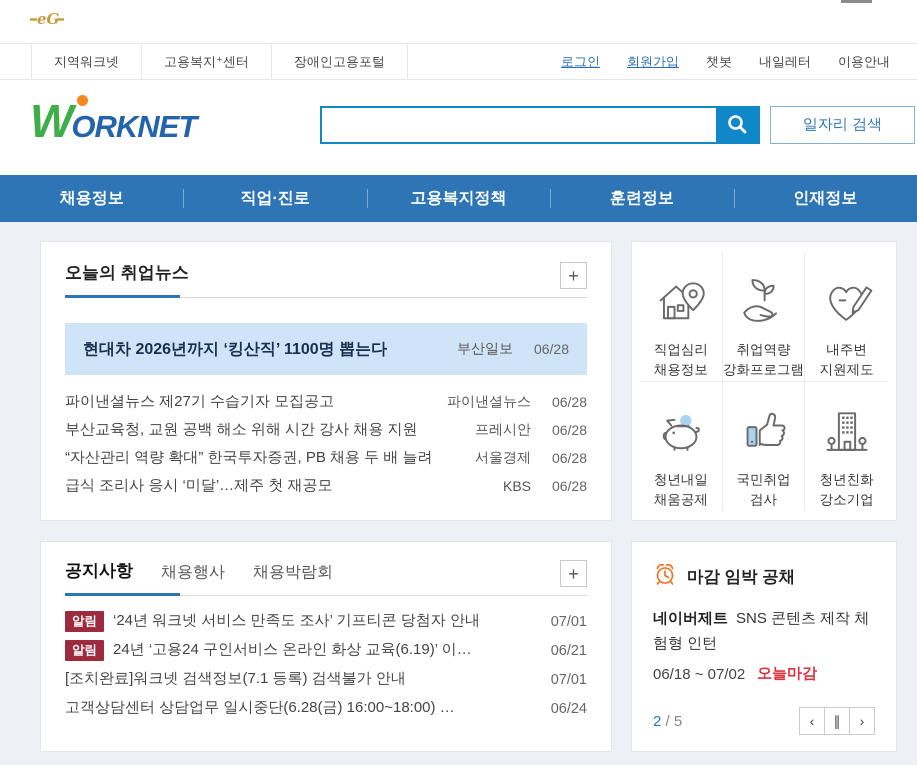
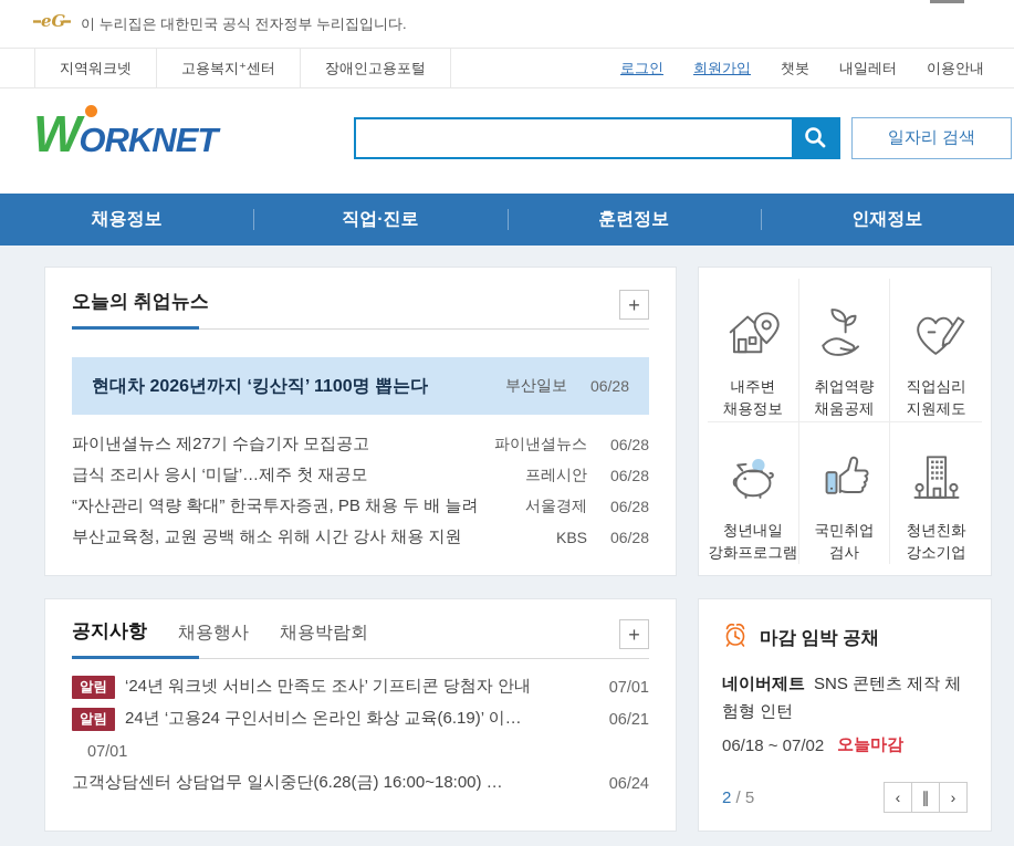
  eG
+ 이 누리집은 대한민국 공식 전자정부 누리집입니다.
  지역워크넷
  고용복지⁺센터
  장애인고용포털
  로그인
  회원가입
  챗봇
  내일레터
  이용안내
  W
  ORKNET
  일자리 검색
  채용정보
  직업·진로
- 고용복지정책
  훈련정보
  인재정보
  오늘의 취업뉴스
  +
  현대차 2026년까지 ‘킹산직’ 1100명 뽑는다
  부산일보
  06/28
  파이낸셜뉴스 제27기 수습기자 모집공고
  파이낸셜뉴스
  06/28
- 부산교육청, 교원 공백 해소 위해 시간 강사 채용 지원
+ 급식 조리사 응시 ‘미달’…제주 첫 재공모
  프레시안
  06/28
  “자산관리 역량 확대” 한국투자증권, PB 채용 두 배 늘려
  서울경제
  06/28
- 급식 조리사 응시 ‘미달’…제주 첫 재공모
+ 부산교육청, 교원 공백 해소 위해 시간 강사 채용 지원
  KBS
  06/28
- 직업심리
+ 내주변
  채용정보
  취업역량
- 강화프로그램
+ 채움공제
- 내주변
+ 직업심리
  지원제도
  청년내일
- 채움공제
+ 강화프로그램
  국민취업
  검사
  청년친화
  강소기업
  공지사항
  채용행사
  채용박람회
  +
  알림
  ‘24년 워크넷 서비스 만족도 조사’ 기프티콘 당첨자 안내
  07/01
  알림
  24년 ‘고용24 구인서비스 온라인 화상 교육(6.19)’ 이…
  06/21
- [조치완료]워크넷 검색정보(7.1 등록) 검색불가 안내
  07/01
  고객상담센터 상담업무 일시중단(6.28(금) 16:00~18:00) …
  06/24
  마감 임박 공채
  네이버제트 SNS 콘텐츠 제작 체험형 인턴
  06/18 ~ 07/02
  오늘마감
  2 / 5
  ‹
  ∥
  ›
